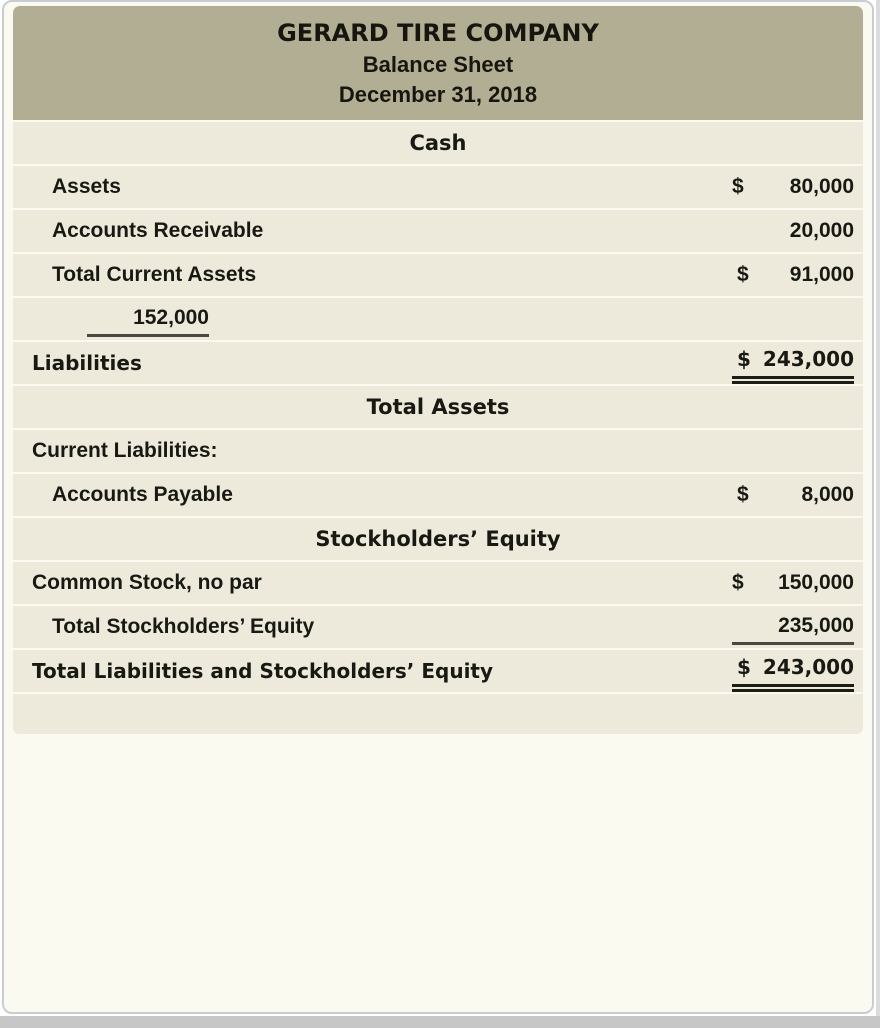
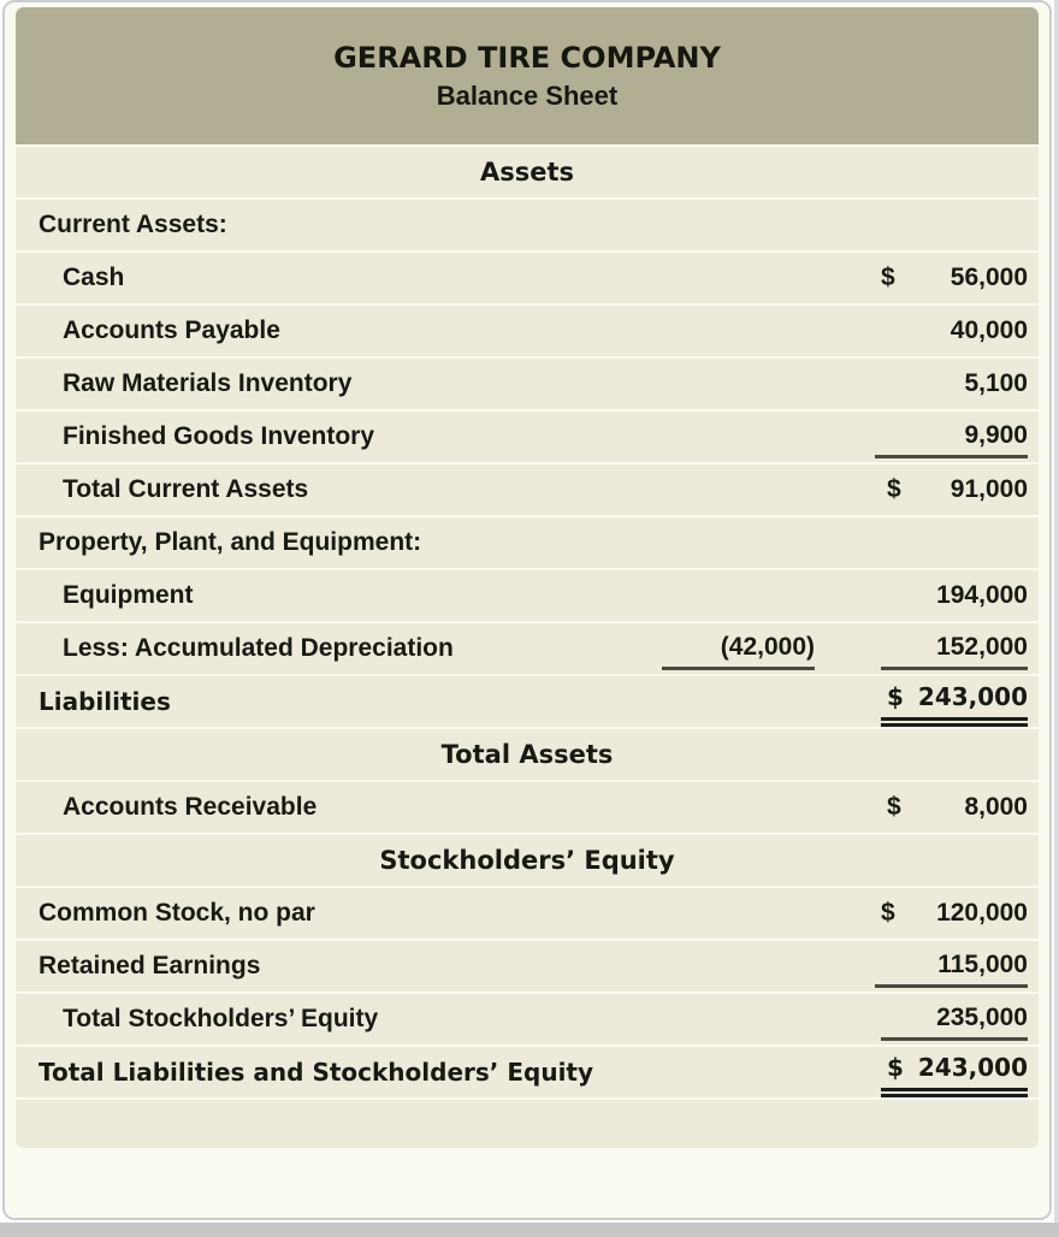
  GERARD TIRE COMPANY
  Balance Sheet
- December 31, 2018
- Cash
+ Assets
+ Current Assets:
- Assets
+ Cash
  $
- 80,000
+ 56,000
- Accounts Receivable
+ Accounts Payable
- 20,000
+ 40,000
+ Raw Materials Inventory
+ 5,100
+ Finished Goods Inventory
+ 9,900
  Total Current Assets
  $
  91,000
+ Property, Plant, and Equipment:
+ Equipment
+ 194,000
+ Less: Accumulated Depreciation
+ (42,000)
  152,000
  Liabilities
  $
  243,000
  Total Assets
- Current Liabilities:
- Accounts Payable
+ Accounts Receivable
  $
  8,000
  Stockholders’ Equity
  Common Stock, no par
  $
- 150,000
+ 120,000
+ Retained Earnings
+ 115,000
  Total Stockholders’ Equity
  235,000
  Total Liabilities and Stockholders’ Equity
  $
  243,000
